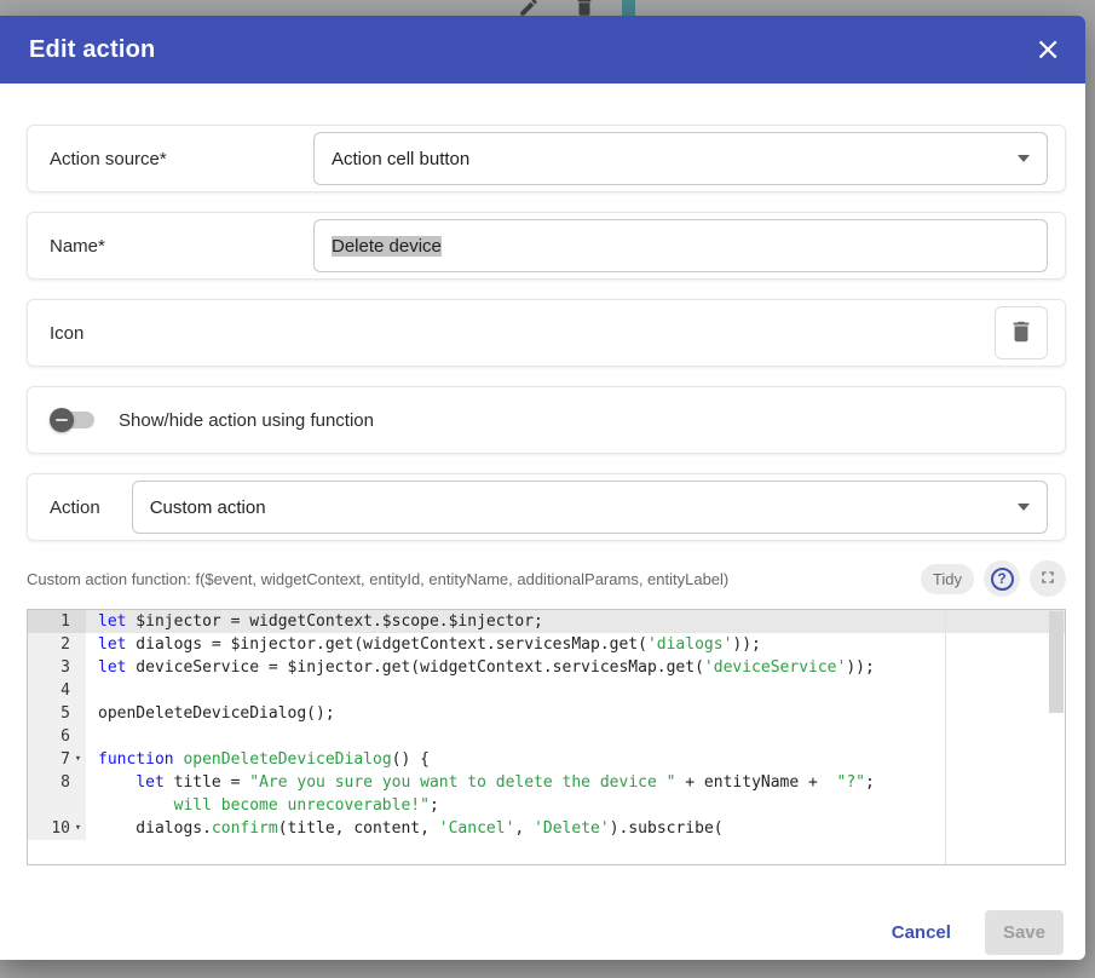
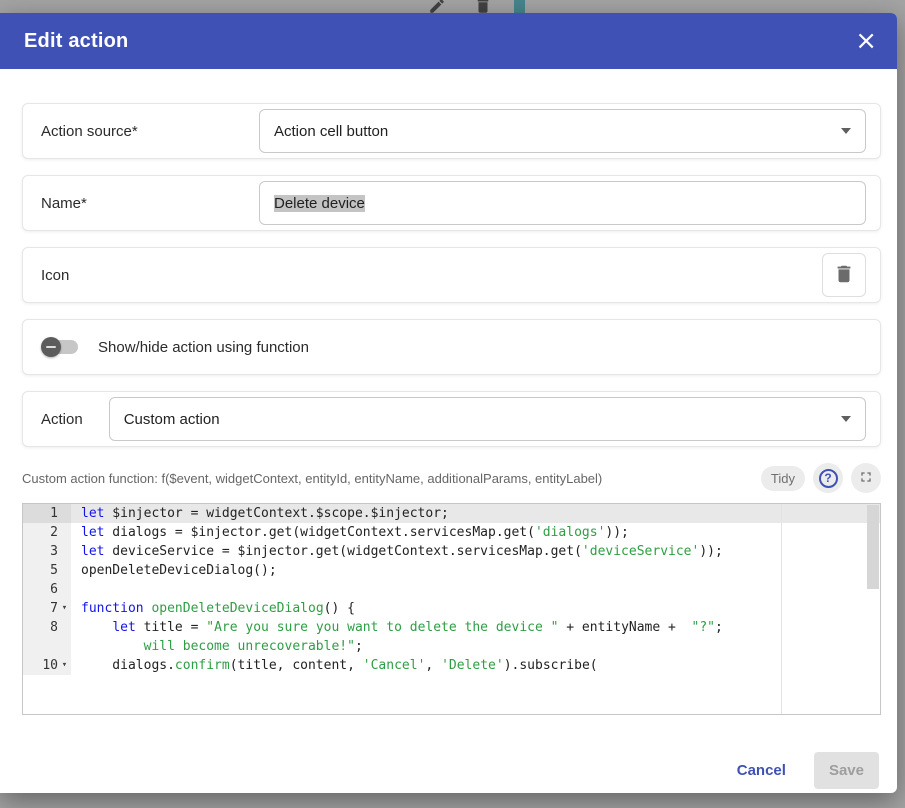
  Edit action
  ×
  Action source*
  Action cell button
  Name*
  Delete device
  Icon
  Show/hide action using function
  Action
  Custom action
  Custom action function: f($event, widgetContext, entityId, entityName, additionalParams, entityLabel)
  Tidy
  ?
  1
  let $injector = widgetContext.$scope.$injector;
  2
  let dialogs = $injector.get(widgetContext.servicesMap.get('dialogs'));
  3
  let deviceService = $injector.get(widgetContext.servicesMap.get('deviceService'));
- 4
  5
  openDeleteDeviceDialog();
  6
  7
  ▾
  function openDeleteDeviceDialog() {
  8
  let title = "Are you sure you want to delete the device " + entityName + "?";
  will become unrecoverable!";
  10
  ▾
  dialogs.confirm(title, content, 'Cancel', 'Delete').subscribe(
  Cancel
  Save
